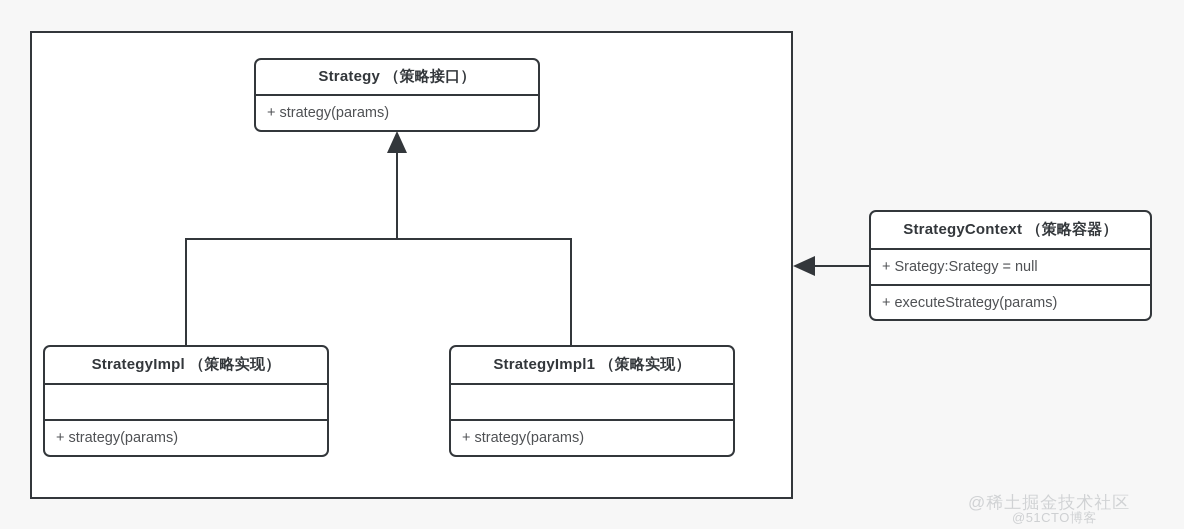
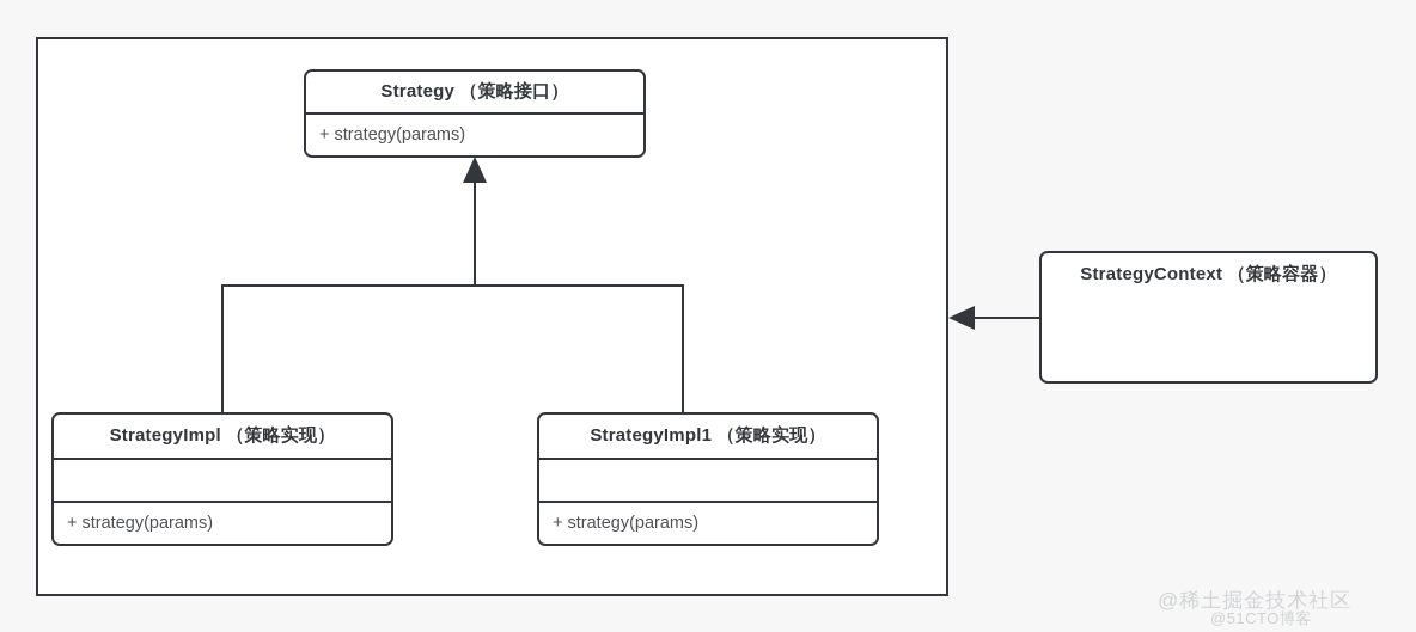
  Strategy （策略接口）
  + strategy(params)
  StrategyImpl （策略实现）
  + strategy(params)
  StrategyImpl1 （策略实现）
  + strategy(params)
  StrategyContext （策略容器）
- + Srategy:Srategy = null
- + executeStrategy(params)
  @稀土掘金技术社区
  @51CTO博客
